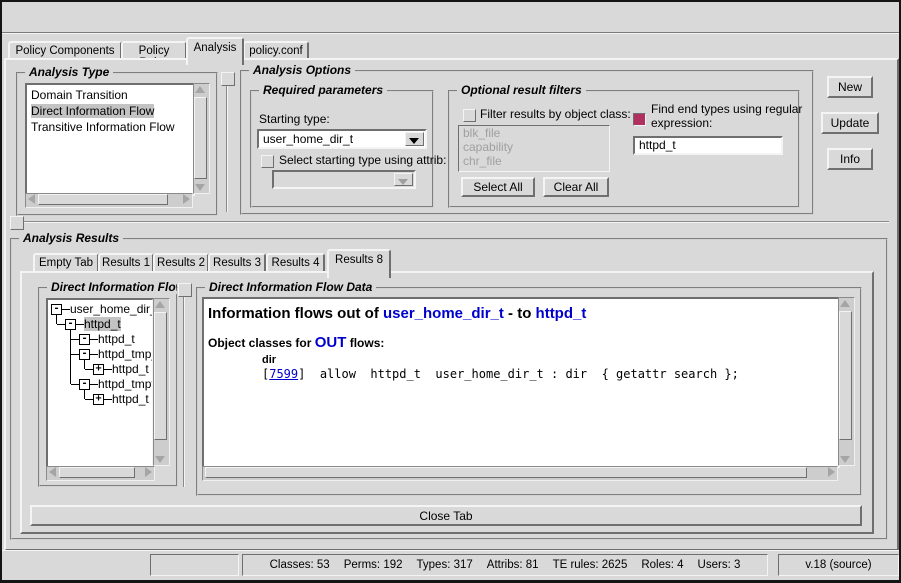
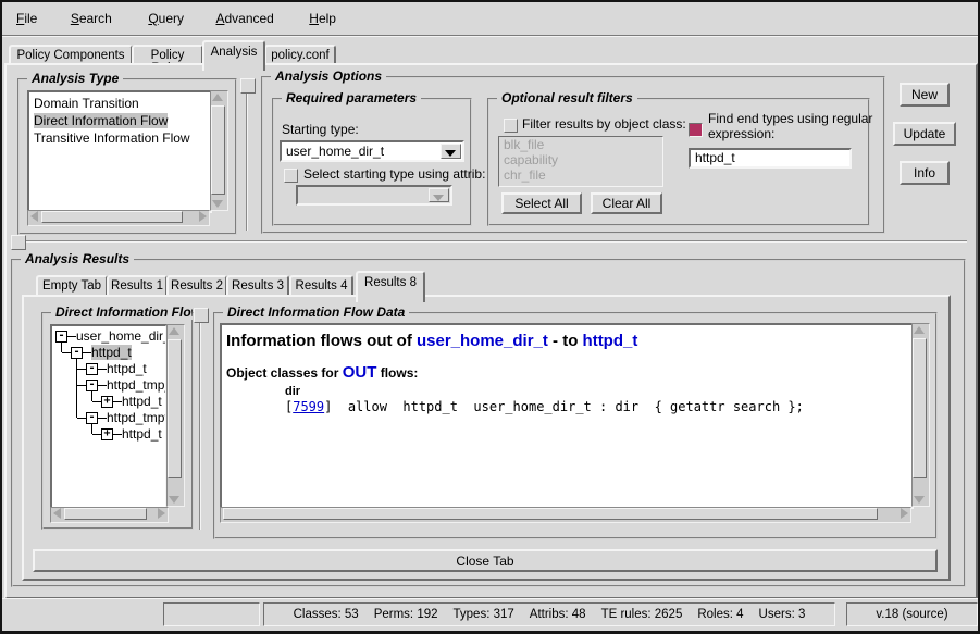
+ File Search Query Advanced Help
  Policy Components
  Analysis
  policy.conf
  Analysis Type
  Domain Transition
  Direct Information Flow
  Transitive Information Flow
  Analysis Options
  Required parameters
  Starting type:
  user_home_dir_t
  Select starting type using attrib:
  Optional result filters
  Filter results by object class:
  blk_file
  capability
  chr_file
  Select All
  Clear All
  Find end types using regular
  expression:
  httpd_t
  New
  Update
  Info
  Analysis Results
  Empty Tab
  Results 1
  Results 2
  Results 3
  Results 4
  Results 8
  Direct Information Flo
  -
  -
  -
  -
  +
  -
  +
  user_home_dir
  httpd_t
  httpd_t
  httpd_tmp
  httpd_t
  httpd_t
  Direct Information Flow Data
  Information flows out of user_home_dir_t - to httpd_t
  Object classes for OUT flows:
  dir
  [7599] allow httpd_t user_home_dir_t : dir { getattr search };
  Close Tab
  Classes: 53
  Perms: 192
  Types: 317
- Attribs: 81
+ Attribs: 48
  TE rules: 2625
  Roles: 4
  Users: 3
  v.18 (source)
